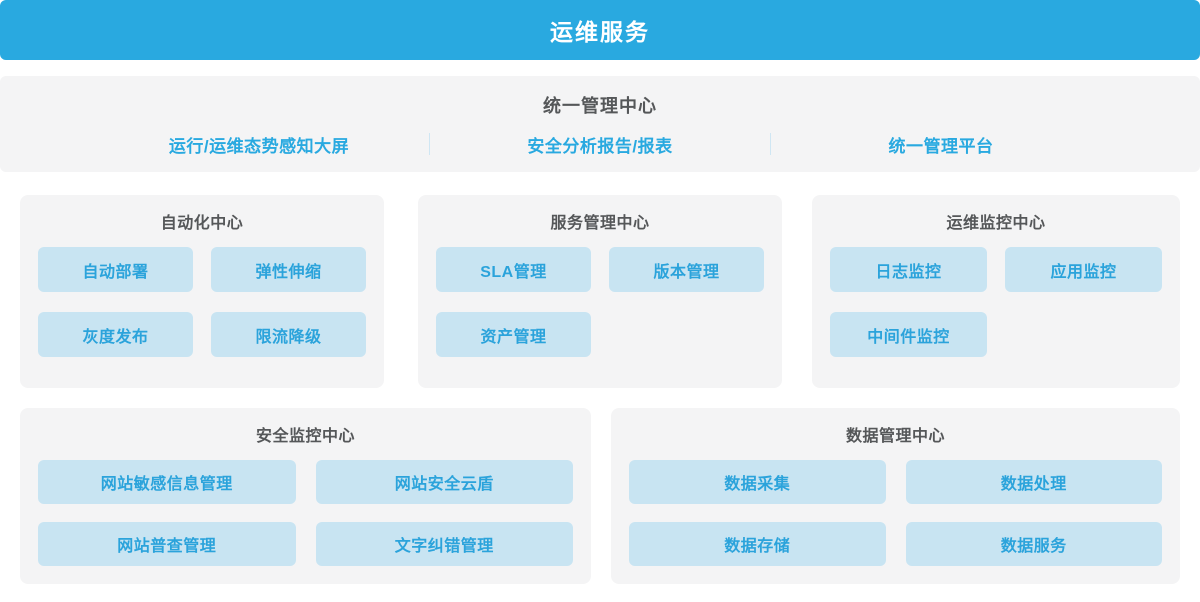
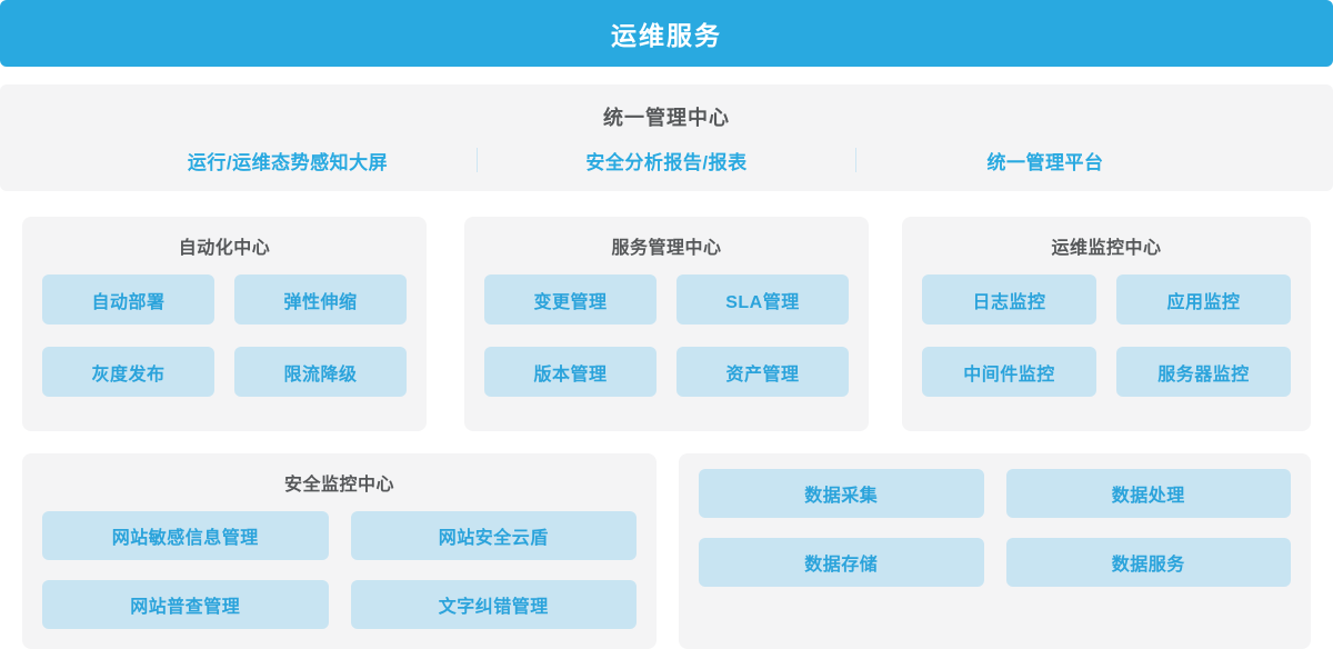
  运维服务
  统一管理中心
  运行/运维态势感知大屏
  安全分析报告/报表
  统一管理平台
  自动化中心
  自动部署
  弹性伸缩
  灰度发布
  限流降级
  服务管理中心
+ 变更管理
  SLA管理
  版本管理
  资产管理
  运维监控中心
  日志监控
  应用监控
  中间件监控
+ 服务器监控
  安全监控中心
  网站敏感信息管理
  网站安全云盾
  网站普查管理
  文字纠错管理
- 数据管理中心
  数据采集
  数据处理
  数据存储
  数据服务
